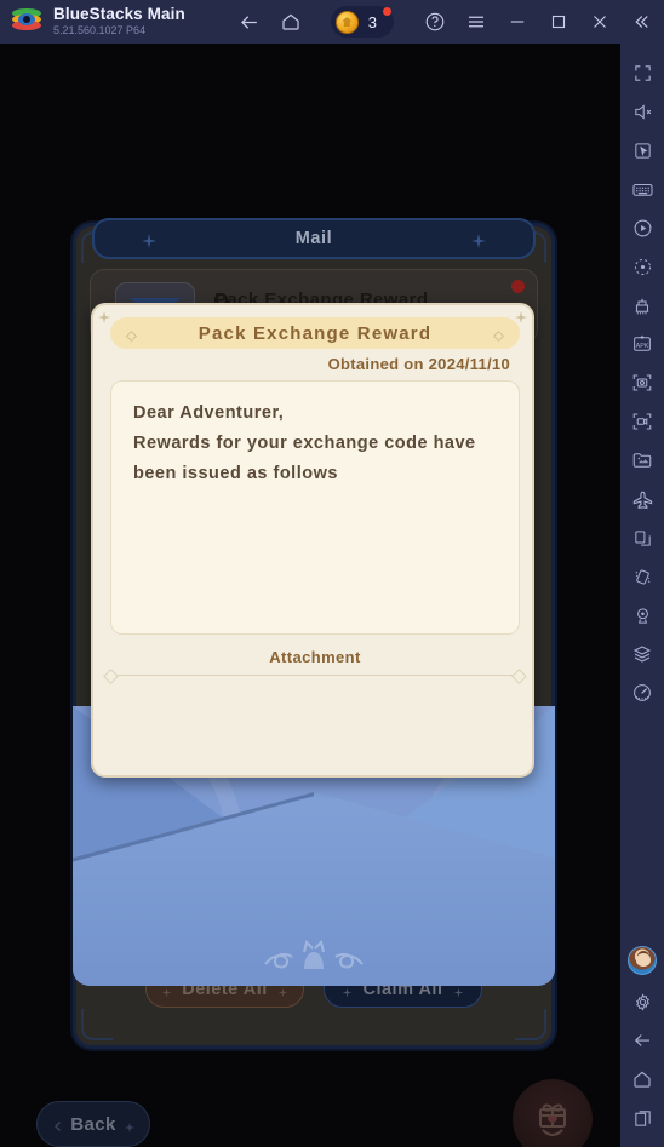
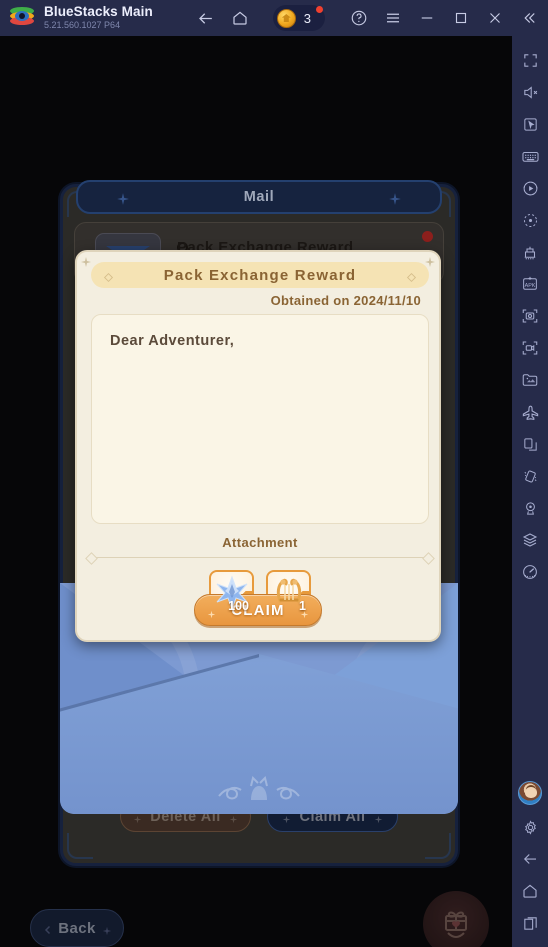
  BlueStacks Main
  5.21.560.1027 P64
  3
  Mail
  Pack Exchange Reward
  Delete All
  Claim All
  Pack Exchange Reward
  Obtained on 2024/11/10
  Dear Adventurer,
- Rewards for your exchange code have
- been issued as follows
  Attachment
+ 100
+ 1
+ CLAIM
  Back
